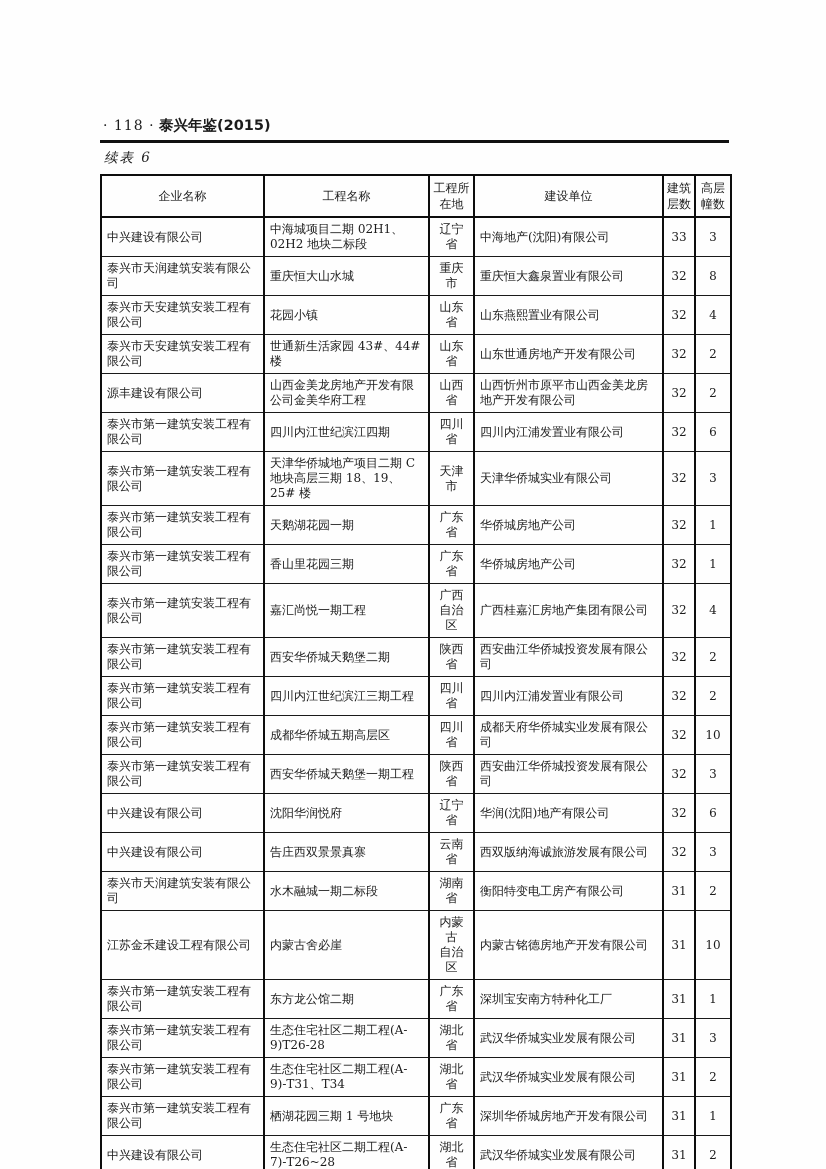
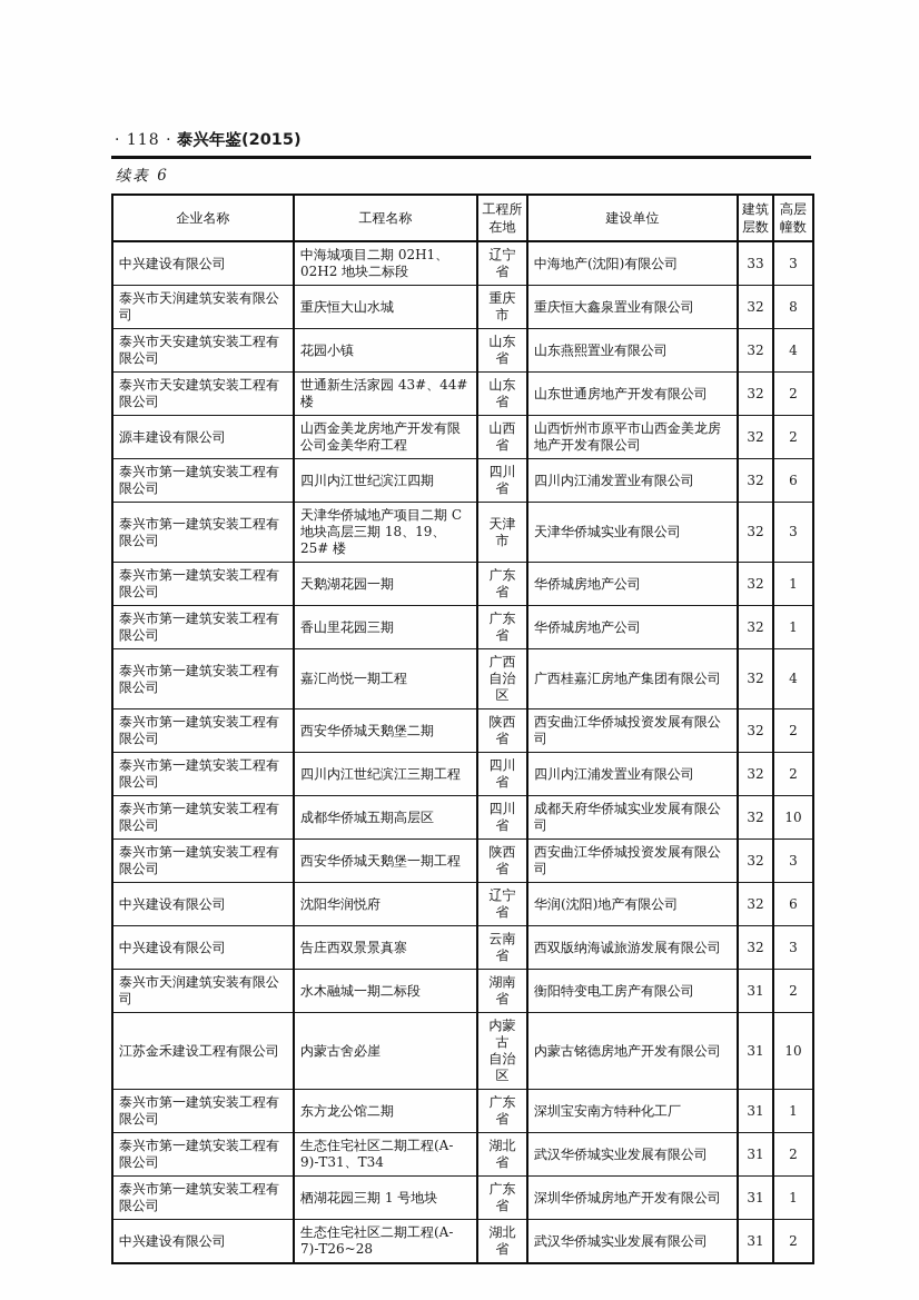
  · 118 · 泰兴年鉴(2015)
  续表 6
  企业名称	工程名称	工程所在地	建设单位	建筑层数	高层幢数
  中兴建设有限公司	中海城项目二期 02H1、02H2 地块二标段	辽宁省	中海地产(沈阳)有限公司	33	3
  泰兴市天润建筑安装有限公司	重庆恒大山水城	重庆市	重庆恒大鑫泉置业有限公司	32	8
  泰兴市天安建筑安装工程有限公司	花园小镇	山东省	山东燕熙置业有限公司	32	4
  泰兴市天安建筑安装工程有限公司	世通新生活家园 43#、44# 楼	山东省	山东世通房地产开发有限公司	32	2
  源丰建设有限公司	山西金美龙房地产开发有限公司金美华府工程	山西省	山西忻州市原平市山西金美龙房地产开发有限公司	32	2
  泰兴市第一建筑安装工程有限公司	四川内江世纪滨江四期	四川省	四川内江浦发置业有限公司	32	6
  泰兴市第一建筑安装工程有限公司	天津华侨城地产项目二期 C 地块高层三期 18、19、25# 楼	天津市	天津华侨城实业有限公司	32	3
  泰兴市第一建筑安装工程有限公司	天鹅湖花园一期	广东省	华侨城房地产公司	32	1
  泰兴市第一建筑安装工程有限公司	香山里花园三期	广东省	华侨城房地产公司	32	1
  泰兴市第一建筑安装工程有限公司	嘉汇尚悦一期工程	广西 自治区	广西桂嘉汇房地产集团有限公司	32	4
  泰兴市第一建筑安装工程有限公司	西安华侨城天鹅堡二期	陕西省	西安曲江华侨城投资发展有限公司	32	2
  泰兴市第一建筑安装工程有限公司	四川内江世纪滨江三期工程	四川省	四川内江浦发置业有限公司	32	2
  泰兴市第一建筑安装工程有限公司	成都华侨城五期高层区	四川省	成都天府华侨城实业发展有限公司	32	10
  泰兴市第一建筑安装工程有限公司	西安华侨城天鹅堡一期工程	陕西省	西安曲江华侨城投资发展有限公司	32	3
  中兴建设有限公司	沈阳华润悦府	辽宁省	华润(沈阳)地产有限公司	32	6
  中兴建设有限公司	告庄西双景景真寨	云南省	西双版纳海诚旅游发展有限公司	32	3
  泰兴市天润建筑安装有限公司	水木融城一期二标段	湖南省	衡阳特变电工房产有限公司	31	2
  江苏金禾建设工程有限公司	内蒙古舍必崖	内蒙古 自治区	内蒙古铭德房地产开发有限公司	31	10
  泰兴市第一建筑安装工程有限公司	东方龙公馆二期	广东省	深圳宝安南方特种化工厂	31	1
- 泰兴市第一建筑安装工程有限公司	生态住宅社区二期工程(A-9)T26-28	湖北省	武汉华侨城实业发展有限公司	31	3
  泰兴市第一建筑安装工程有限公司	生态住宅社区二期工程(A-9)-T31、T34	湖北省	武汉华侨城实业发展有限公司	31	2
  泰兴市第一建筑安装工程有限公司	栖湖花园三期 1 号地块	广东省	深圳华侨城房地产开发有限公司	31	1
  中兴建设有限公司	生态住宅社区二期工程(A-7)-T26~28	湖北省	武汉华侨城实业发展有限公司	31	2
